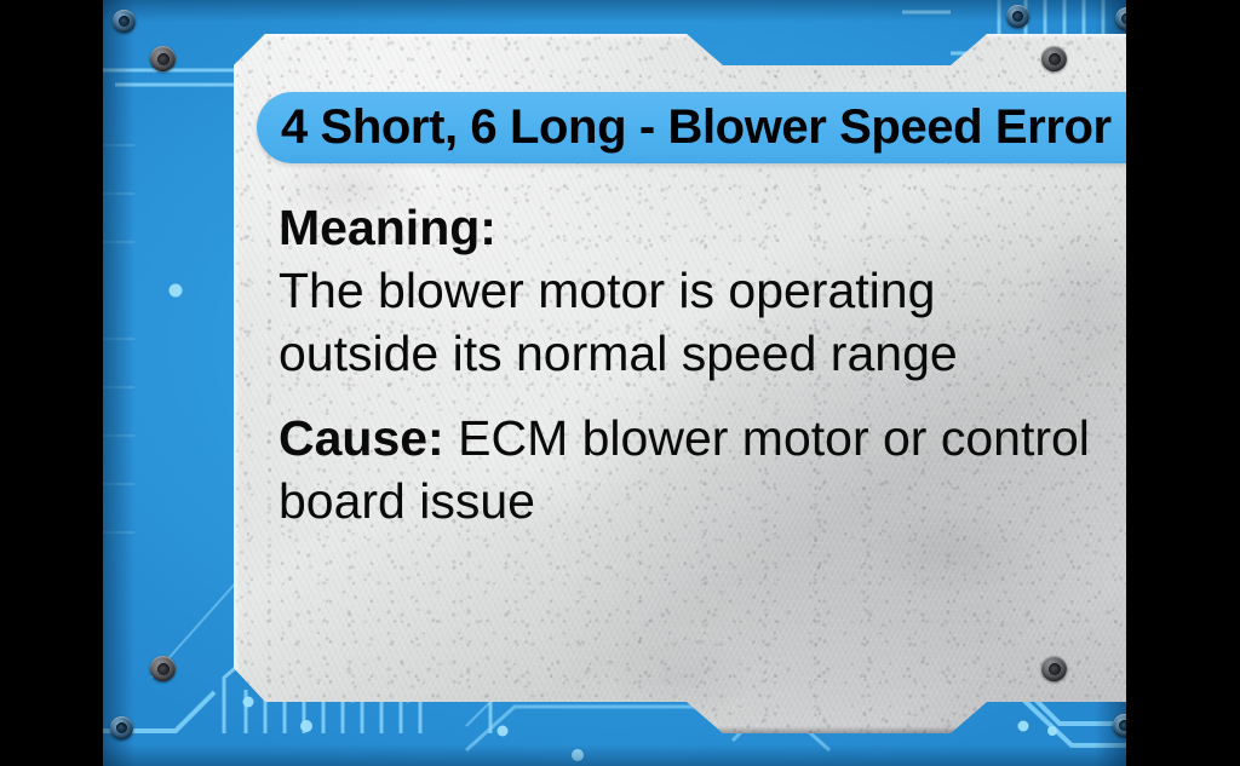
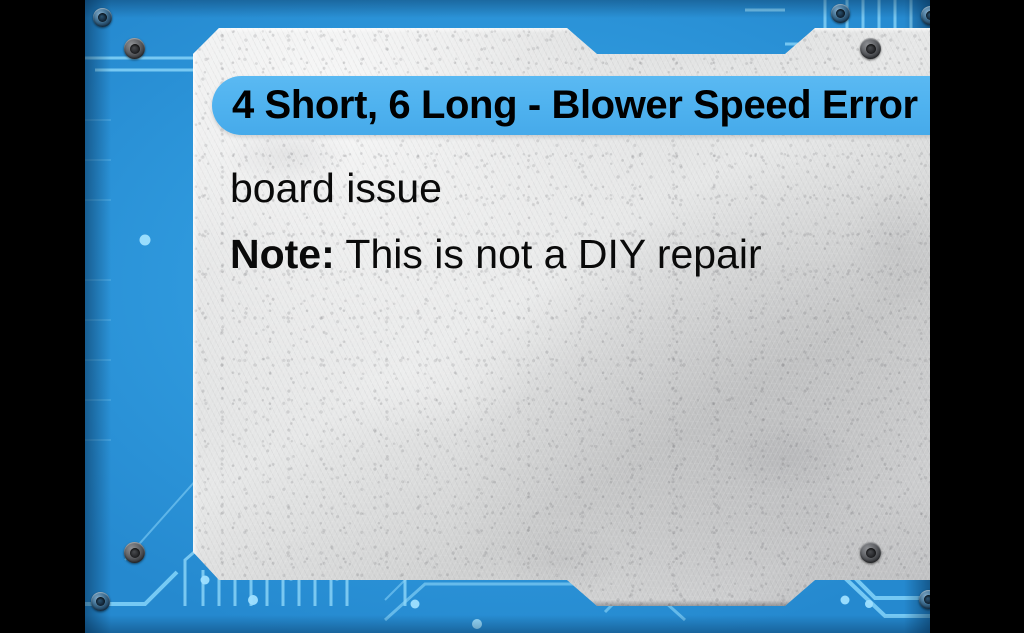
  4 Short, 6 Long - Blower Speed Error
- Meaning:
- The blower motor is operating
- outside its normal speed range
- Cause: ECM blower motor or control
  board issue
+ Note: This is not a DIY repair
